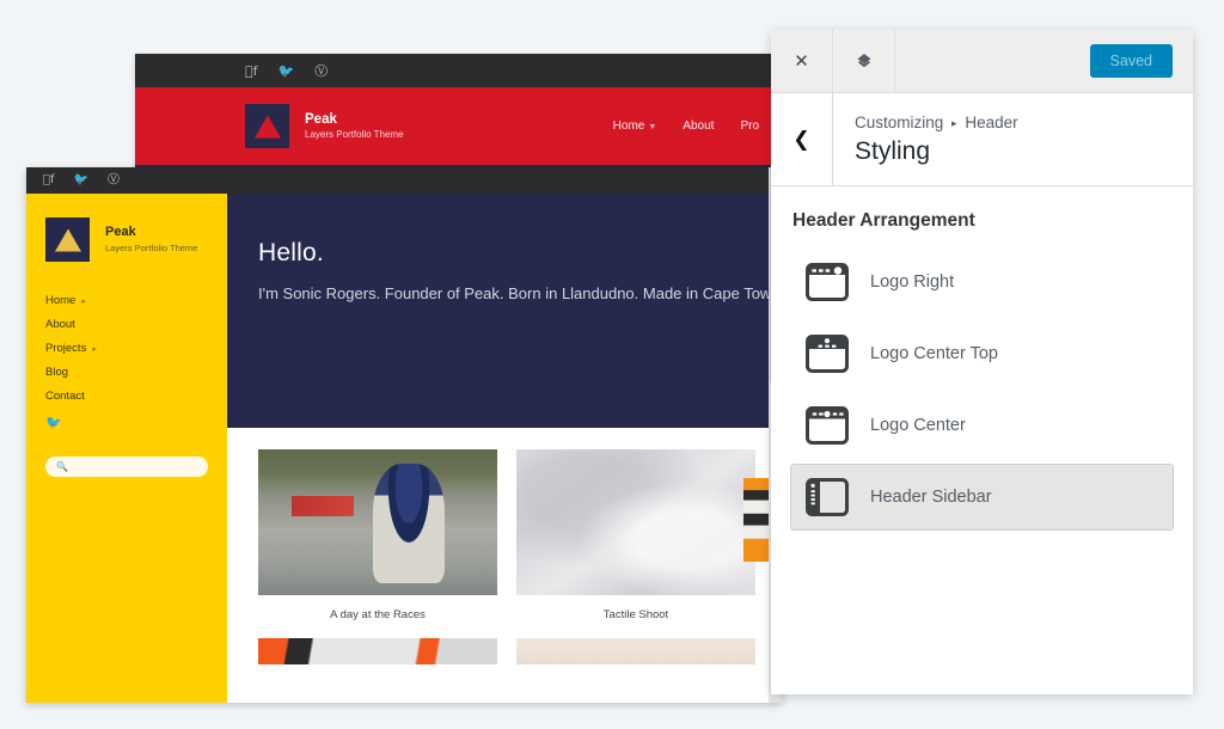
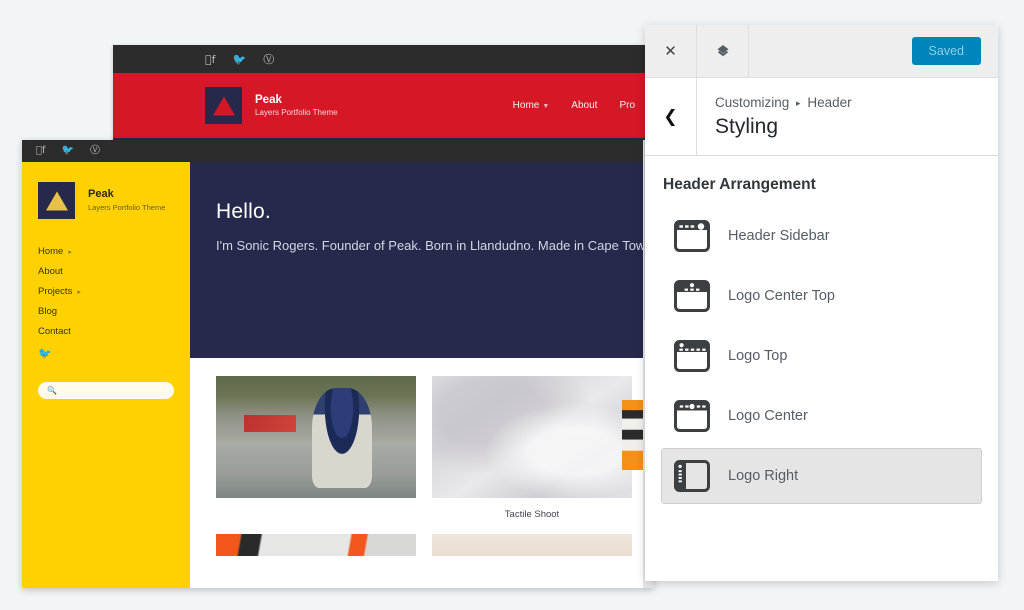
  f
  🐦
  Ⓥ
  Peak
  Layers Portfolio Theme
  Home
  About
  Pro
  f
  🐦
  Ⓥ
  Peak
  Layers Portfolio Theme
  Home
  About
  Projects
  Blog
  Contact
  🐦
  🔍
  Hello.
- A day at the Races
  Tactile Shoot
  ✕
  Saved
  ❮
  Customizing ▸ Header
  Styling
  Header Arrangement
- Logo Right
+ Header Sidebar
  Logo Center Top
+ Logo Top
  Logo Center
- Header Sidebar
+ Logo Right
